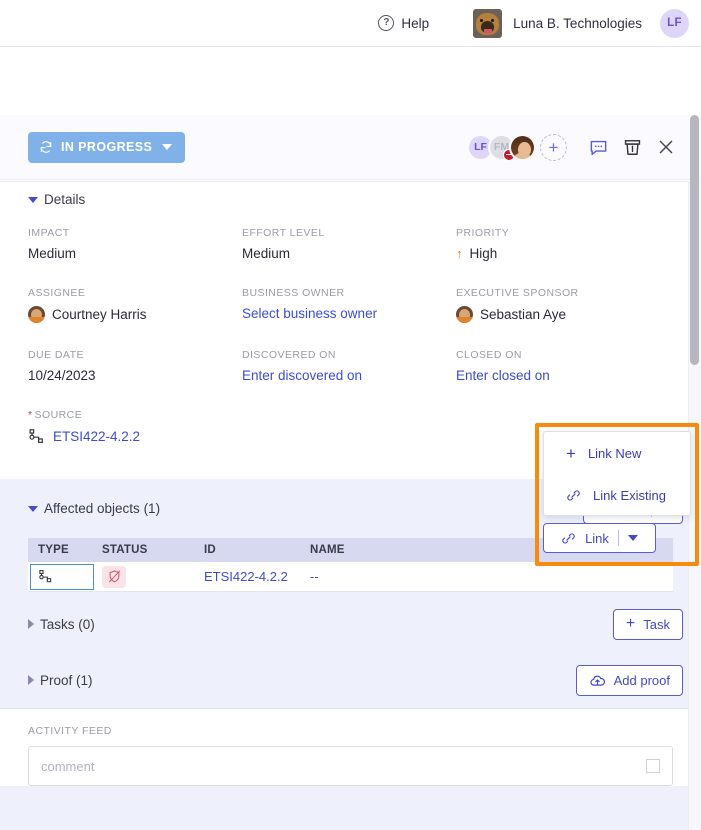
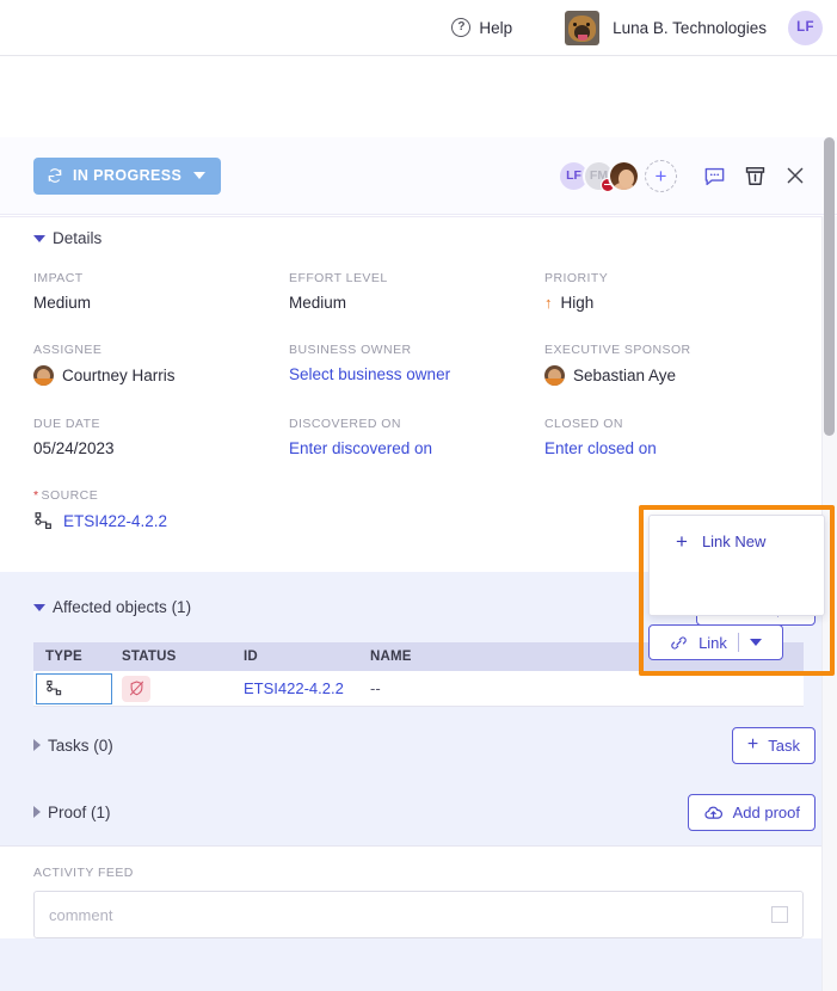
  ?
  Help
  Luna B. Technologies
  LF
  IN PROGRESS
  LF
  FM
  +
  Details
  IMPACT
  Medium
  EFFORT LEVEL
  Medium
  PRIORITY
  ↑
  High
  ASSIGNEE
  Courtney Harris
  BUSINESS OWNER
  Select business owner
  EXECUTIVE SPONSOR
  Sebastian Aye
  DUE DATE
- 10/24/2023
+ 05/24/2023
  DISCOVERED ON
  Enter discovered on
  CLOSED ON
  Enter closed on
  * SOURCE
  ETSI422-4.2.2
  Affected objects (1)
  TYPE
  STATUS
  ID
  NAME
  ETSI422-4.2.2
  --
  Tasks (0)
  +
  Task
  Proof (1)
  Add proof
  ACTIVITY FEED
  comment
  +
  Link New
- Link Existing
  Link
